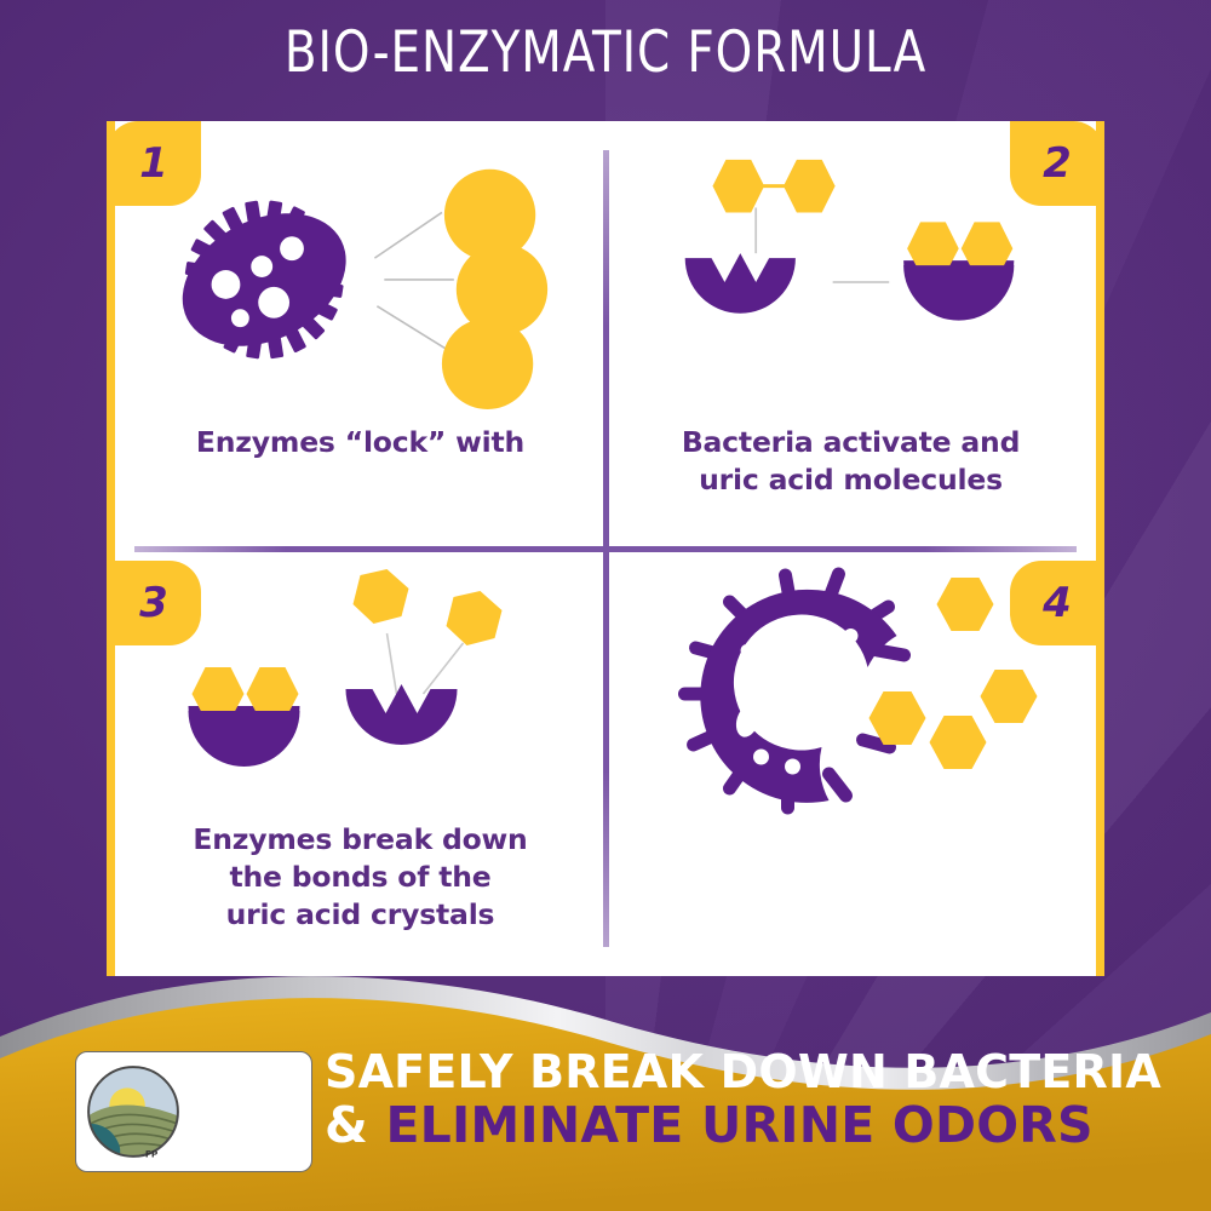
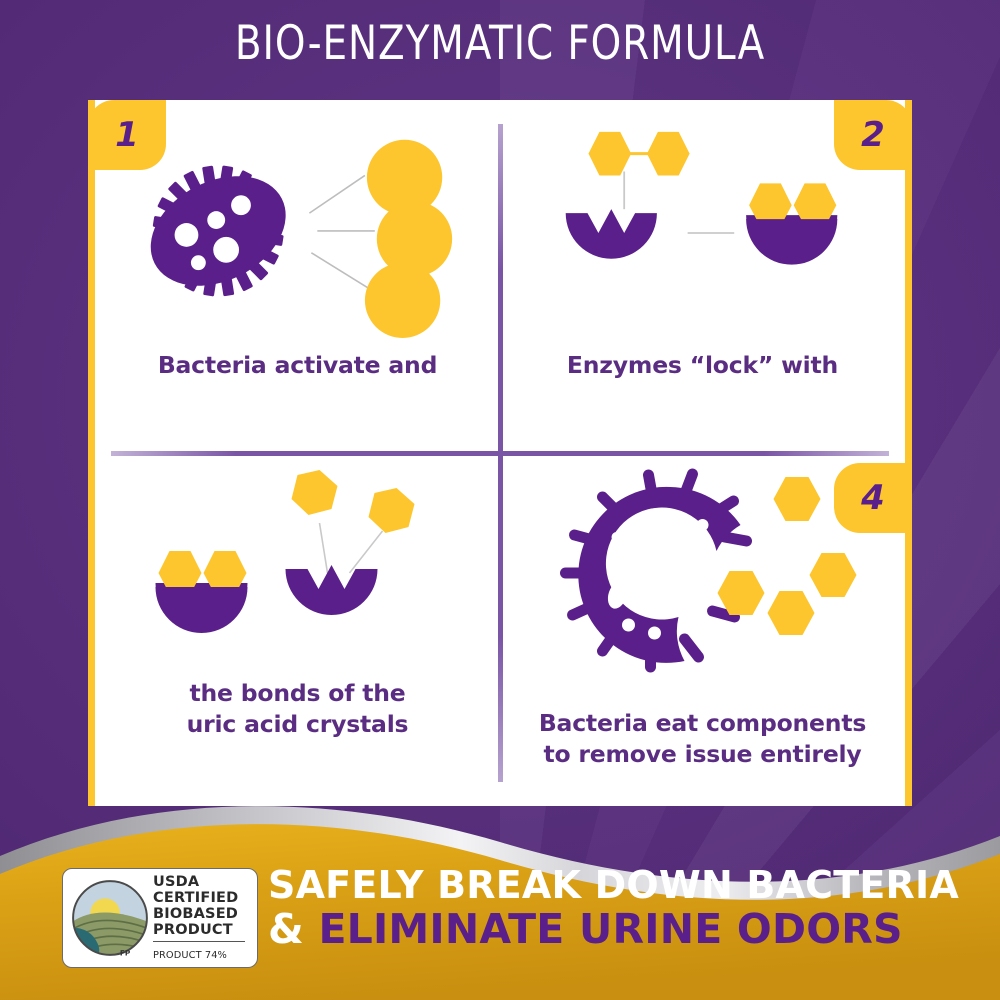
  BIO-ENZYMATIC FORMULA
  1
- Enzymes “lock” with
+ Bacteria activate and
  2
- Bacteria activate and
+ Enzymes “lock” with
- uric acid molecules
- 3
- Enzymes break down
  the bonds of the
  uric acid crystals
  4
+ Bacteria eat components
+ to remove issue entirely
  FP
+ USDA
+ CERTIFIED
+ BIOBASED
+ PRODUCT
+ PRODUCT 74%
  SAFELY BREAK DOWN BACTERIA
  & ELIMINATE URINE ODORS
